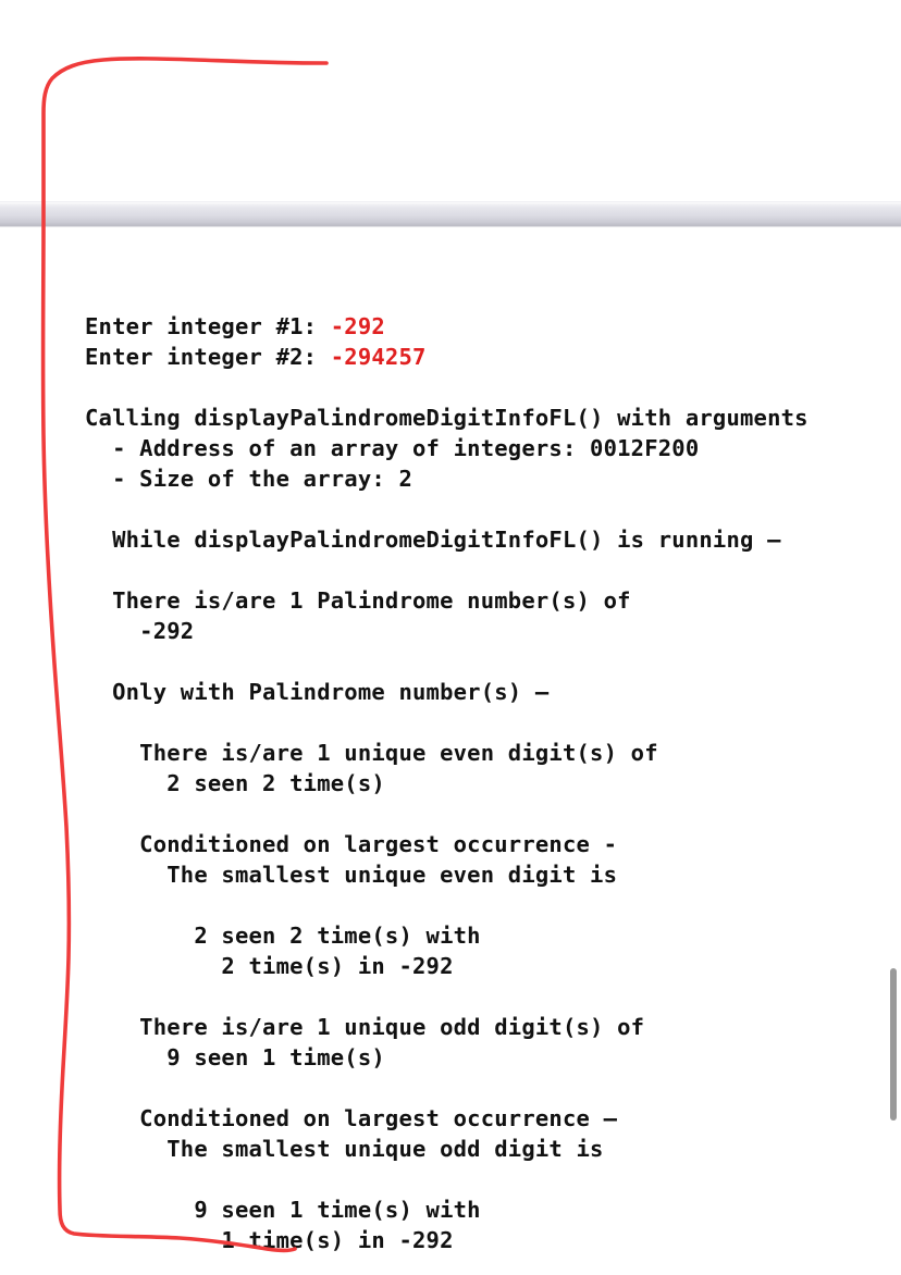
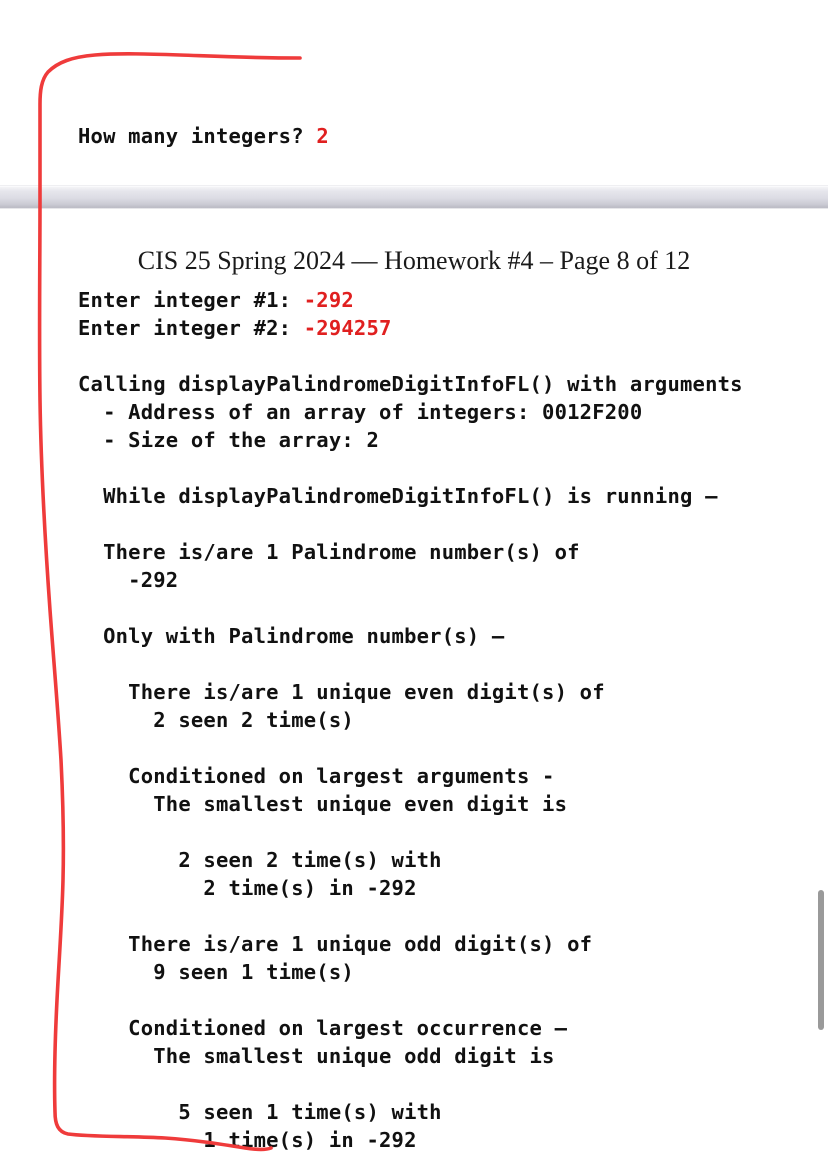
+ How many integers? 2
+ CIS 25 Spring 2024 — Homework #4 – Page 8 of 12
  Enter integer #1: -292
  Enter integer #2: -294257
  Calling displayPalindromeDigitInfoFL() with arguments
  - Address of an array of integers: 0012F200
  - Size of the array: 2
  While displayPalindromeDigitInfoFL() is running –
  There is/are 1 Palindrome number(s) of
  -292
  Only with Palindrome number(s) –
  There is/are 1 unique even digit(s) of
  2 seen 2 time(s)
- Conditioned on largest occurrence -
+ Conditioned on largest arguments -
  The smallest unique even digit is
  2 seen 2 time(s) with
  2 time(s) in -292
  There is/are 1 unique odd digit(s) of
  9 seen 1 time(s)
  Conditioned on largest occurrence –
  The smallest unique odd digit is
- 9 seen 1 time(s) with
+ 5 seen 1 time(s) with
  1 time(s) in -292
